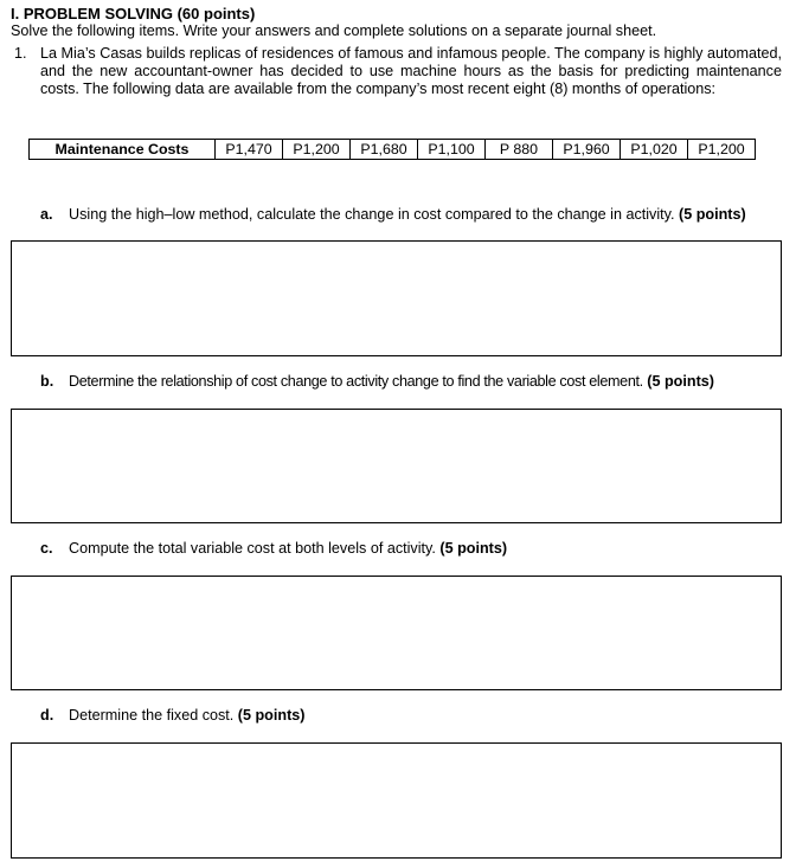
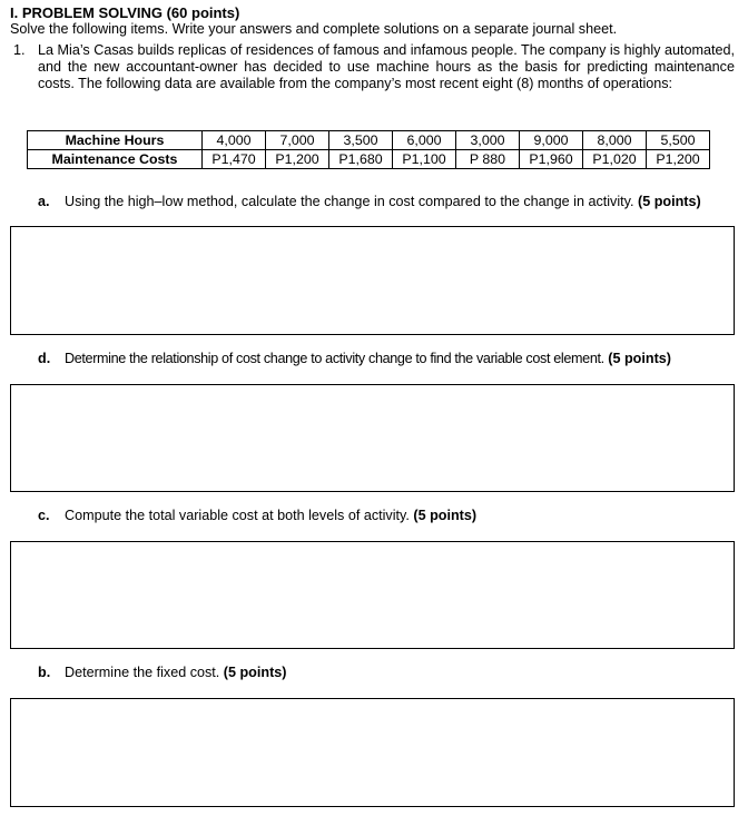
  I. PROBLEM SOLVING (60 points)
  Solve the following items. Write your answers and complete solutions on a separate journal sheet.
  1.
  La Mia’s Casas builds replicas of residences of famous and infamous people. The company is highly automated, and the new accountant-owner has decided to use machine hours as the basis for predicting maintenance costs. The following data are available from the company’s most recent eight (8) months of operations:
+ Machine Hours	4,000	7,000	3,500	6,000	3,000	9,000	8,000	5,500
  Maintenance Costs	P1,470	P1,200	P1,680	P1,100	P 880	P1,960	P1,020	P1,200
  a. Using the high–low method, calculate the change in cost compared to the change in activity. (5 points)
- b. Determine the relationship of cost change to activity change to find the variable cost element. (5 points)
+ d. Determine the relationship of cost change to activity change to find the variable cost element. (5 points)
  c. Compute the total variable cost at both levels of activity. (5 points)
- d. Determine the fixed cost. (5 points)
+ b. Determine the fixed cost. (5 points)
